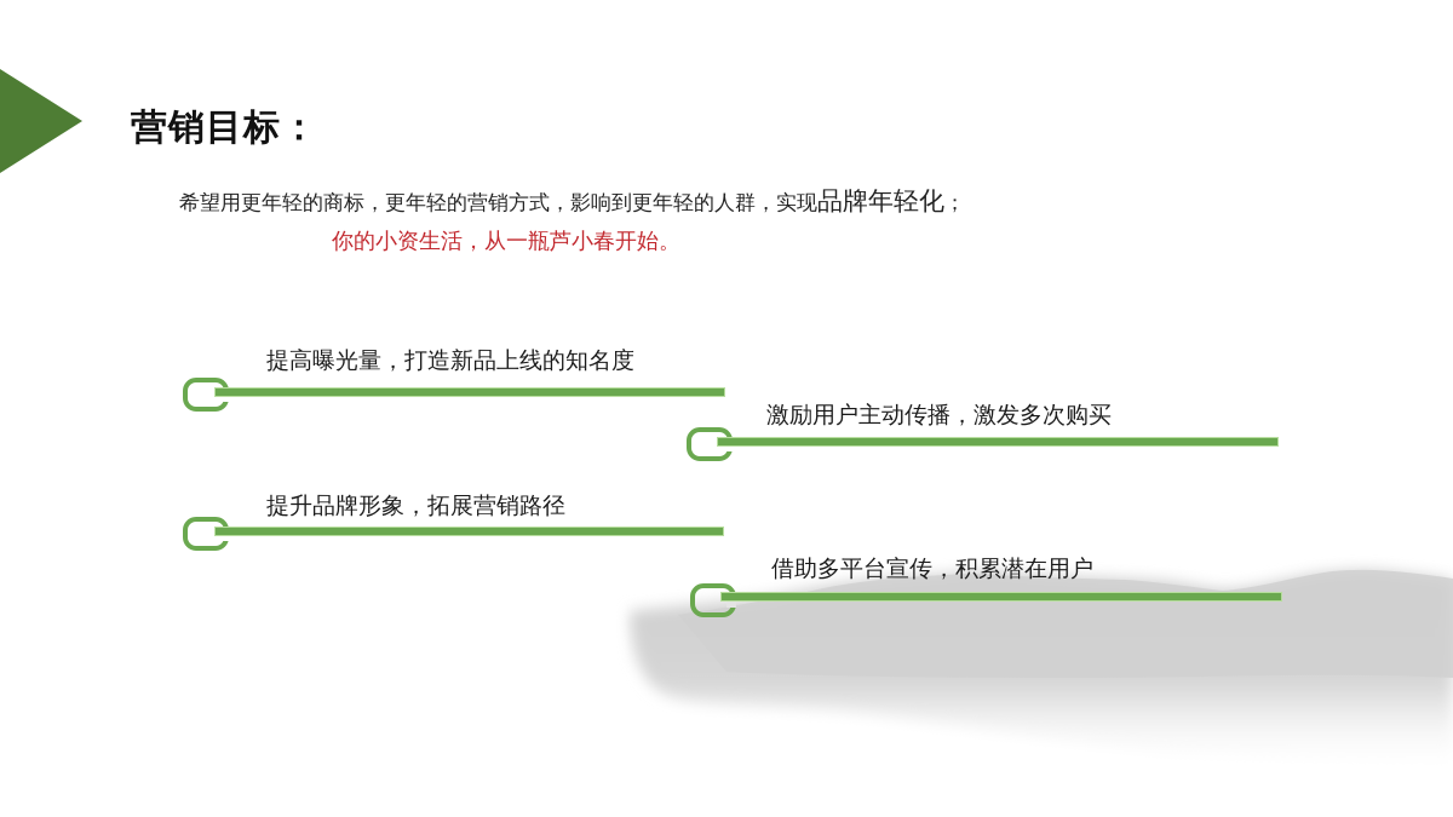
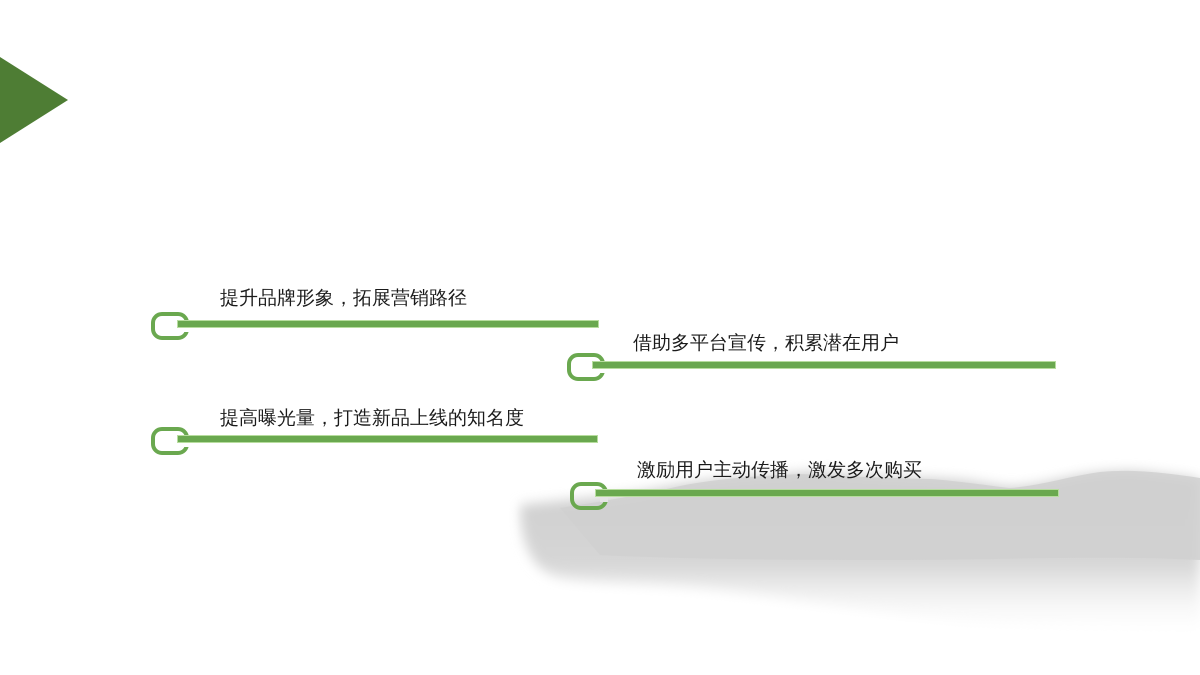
- 营销目标：
- 希望用更年轻的商标，更年轻的营销方式，影响到更年轻的人群，实现品牌年轻化；
- 你的小资生活，从一瓶芦小春开始。
- 提高曝光量，打造新品上线的知名度
+ 提升品牌形象，拓展营销路径
- 激励用户主动传播，激发多次购买
+ 借助多平台宣传，积累潜在用户
- 提升品牌形象，拓展营销路径
+ 提高曝光量，打造新品上线的知名度
- 借助多平台宣传，积累潜在用户
+ 激励用户主动传播，激发多次购买
